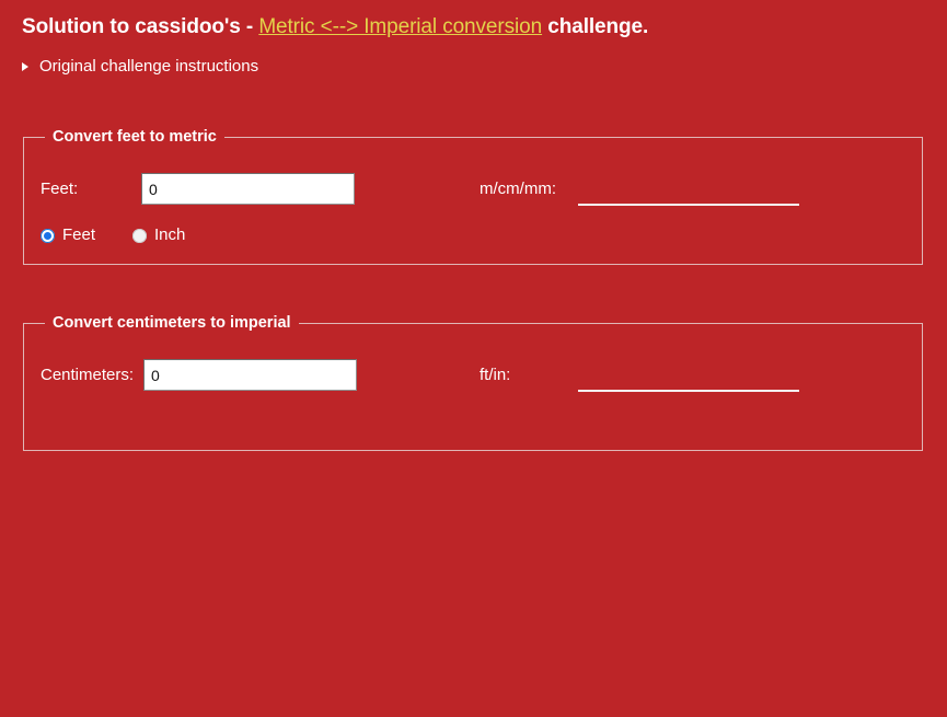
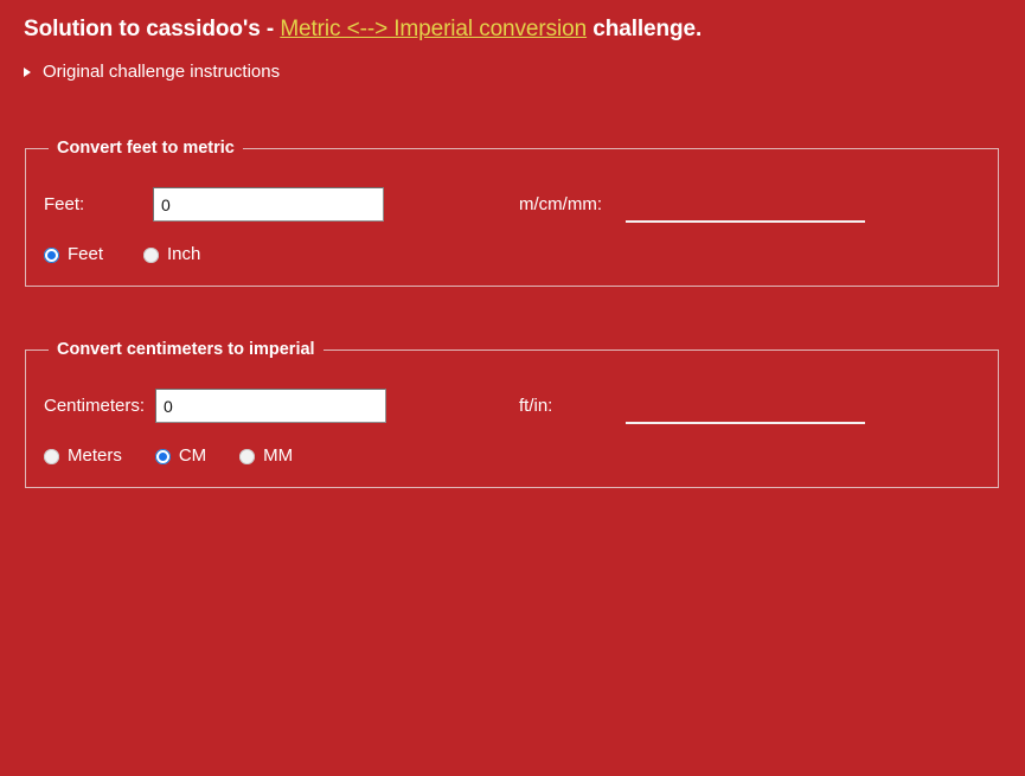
  Solution to cassidoo's - Metric <--> Imperial conversion challenge.
  Original challenge instructions
  Convert feet to metric
  Feet:
  0
  m/cm/mm:
  Feet
  Inch
  Convert centimeters to imperial
  Centimeters:
  0
  ft/in:
+ Meters
+ CM
+ MM
